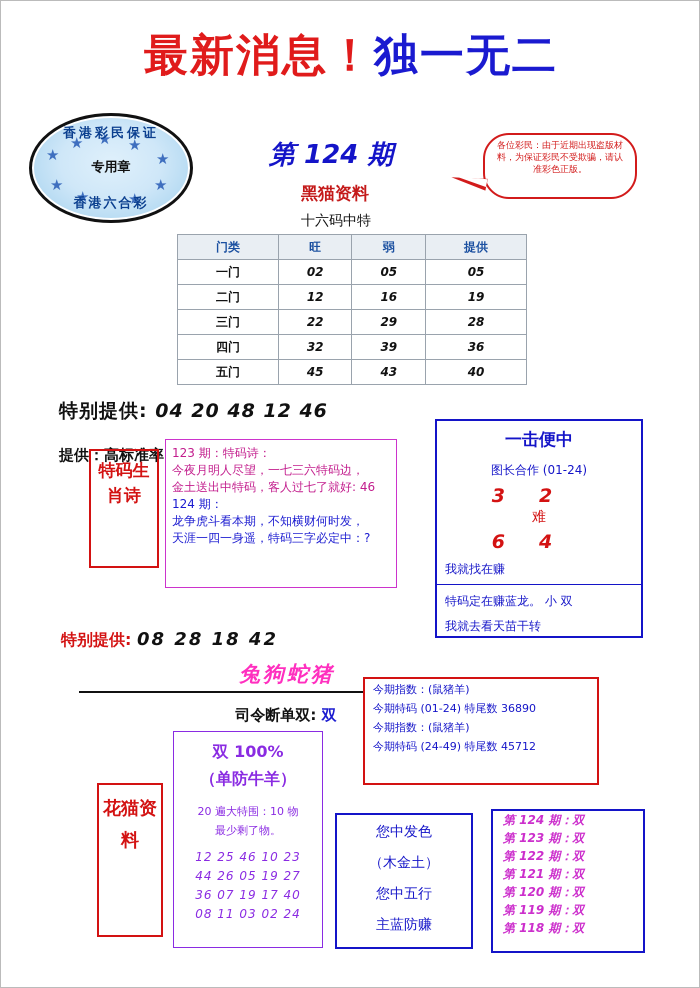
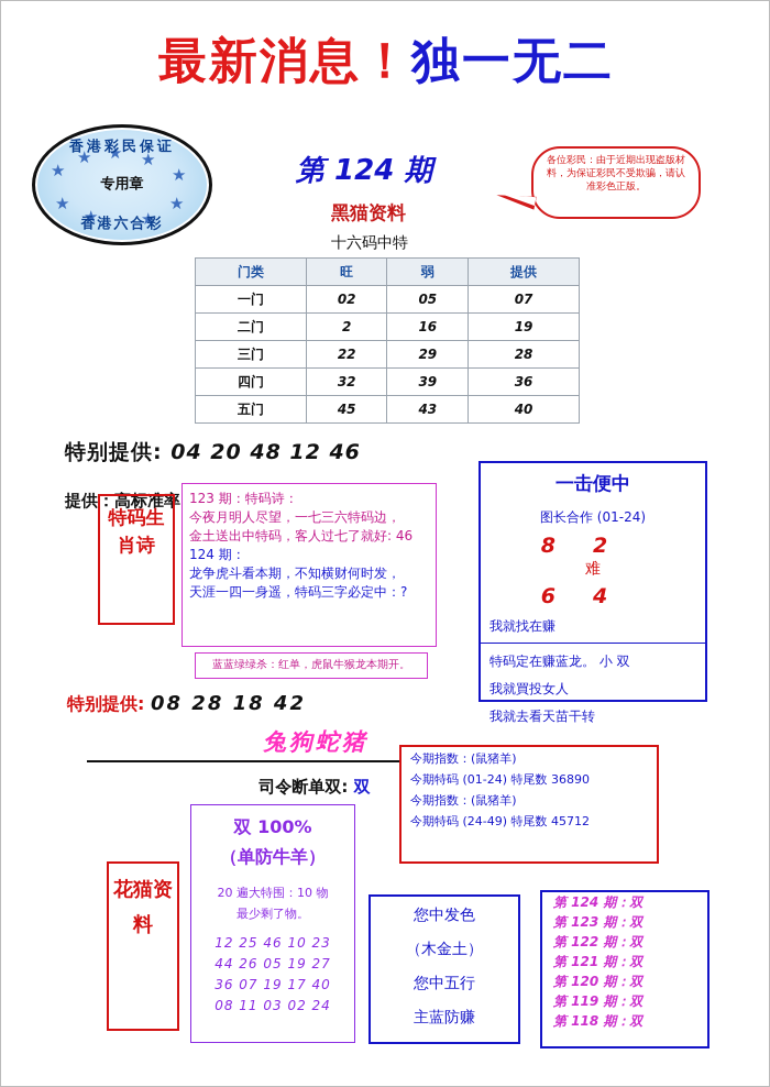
  最新消息！独一无二
  ★
  ★
  ★
  ★
  ★
  ★
  ★
  ★
  ★
  香港彩民保证
  专用章
  香港六合彩
  第 124 期
  黑猫资料
  十六码中特
  各位彩民：由于近期出现盗版材料，为保证彩民不受欺骗，请认准彩色正版。
  门类	旺	弱	提供
- 一门	02	05	05
+ 一门	02	05	07
- 二门	12	16	19
+ 二门	2	16	19
  三门	22	29	28
  四门	32	39	36
  五门	45	43	40
  特别提供: 04 20 48 12 46
  特码生肖诗
  123 期：特码诗：
  今夜月明人尽望，一七三六特码边，
  金土送出中特码，客人过七了就好: 46
  124 期：
  龙争虎斗看本期，不知横财何时发，
  天涯一四一身遥，特码三字必定中：?
+ 蓝蓝绿绿杀：红单，虎鼠牛猴龙本期开。
  特别提供: 08 28 18 42
  兔狗蛇猪
  司令断单双: 双
  花猫资料
  双 100%
  （单防牛羊）
  20 遍大特围：10 物
  最少剩了物。
  12 25 46 10 23
  44 26 05 19 27
  36 07 19 17 40
  08 11 03 02 24
  一击便中
  图长合作 (01-24)
- 32
+ 82
  难
  64
  我就找在赚
  特码定在赚蓝龙。 小 双
+ 我就買投女人
  我就去看天苗干转
  今期指数：(鼠猪羊)
  今期特码 (01-24) 特尾数 36890
  今期指数：(鼠猪羊)
  今期特码 (24-49) 特尾数 45712
  您中发色
  （木金土）
  您中五行
  主蓝防赚
  第 124 期：双
  第 123 期：双
  第 122 期：双
  第 121 期：双
  第 120 期：双
  第 119 期：双
  第 118 期：双
